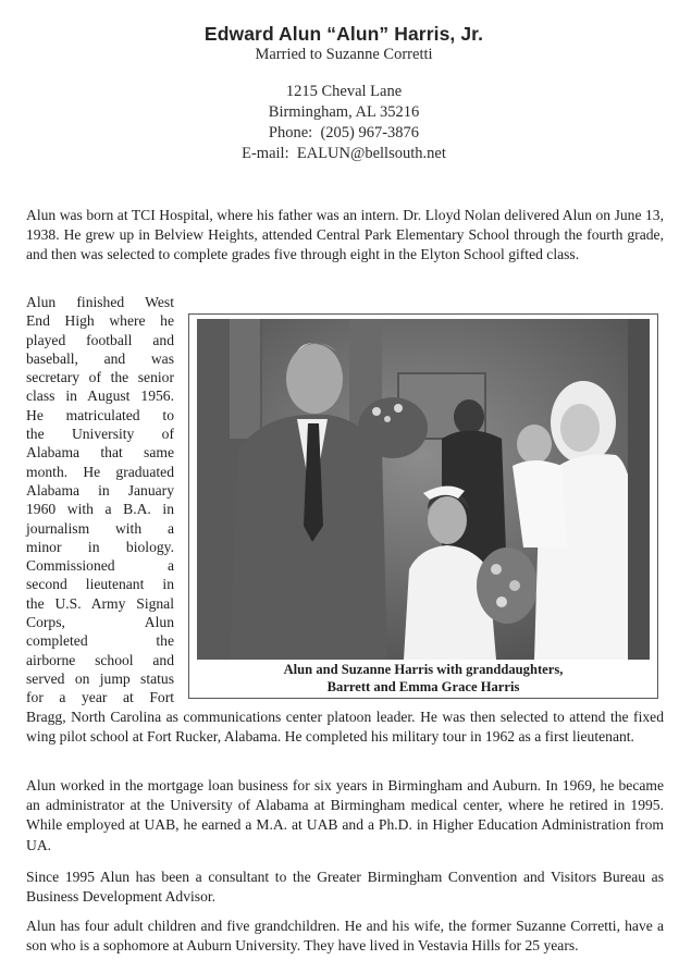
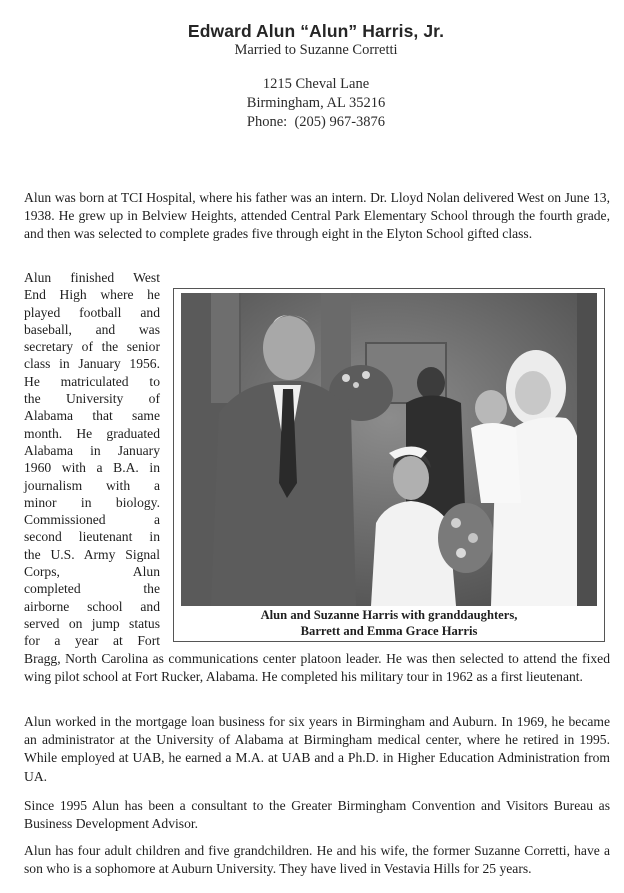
  Edward Alun “Alun” Harris, Jr.
  Married to Suzanne Corretti
  1215 Cheval Lane
  Birmingham, AL 35216
  Phone: (205) 967-3876
- E-mail: EALUN@bellsouth.net
- Alun was born at TCI Hospital, where his father was an intern. Dr. Lloyd Nolan delivered Alun on June 13, 1938. He grew up in Belview Heights, attended Central Park Elementary School through the fourth grade, and then was selected to complete grades five through eight in the Elyton School gifted class.
+ Alun was born at TCI Hospital, where his father was an intern. Dr. Lloyd Nolan delivered West on June 13, 1938. He grew up in Belview Heights, attended Central Park Elementary School through the fourth grade, and then was selected to complete grades five through eight in the Elyton School gifted class.
  Alun finished West
  End High where he
  played football and
  baseball, and was
  secretary of the senior
- class in August 1956.
+ class in January 1956.
  He matriculated to
  the University of
  Alabama that same
  month. He graduated
  Alabama in January
  1960 with a B.A. in
  journalism with a
  minor in biology.
  Commissioned a
  second lieutenant in
  the U.S. Army Signal
  Corps, Alun
  completed the
  airborne school and
  served on jump status
  for a year at Fort
  Alun and Suzanne Harris with granddaughters,
  Barrett and Emma Grace Harris
  Bragg, North Carolina as communications center platoon leader. He was then selected to attend the fixed wing pilot school at Fort Rucker, Alabama. He completed his military tour in 1962 as a first lieutenant.
  Alun worked in the mortgage loan business for six years in Birmingham and Auburn. In 1969, he became an administrator at the University of Alabama at Birmingham medical center, where he retired in 1995. While employed at UAB, he earned a M.A. at UAB and a Ph.D. in Higher Education Administration from UA.
  Since 1995 Alun has been a consultant to the Greater Birmingham Convention and Visitors Bureau as Business Development Advisor.
  Alun has four adult children and five grandchildren. He and his wife, the former Suzanne Corretti, have a son who is a sophomore at Auburn University. They have lived in Vestavia Hills for 25 years.
